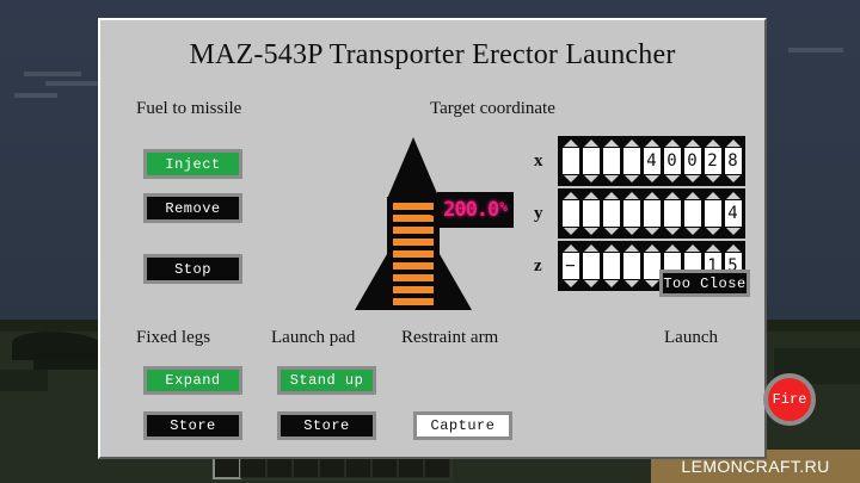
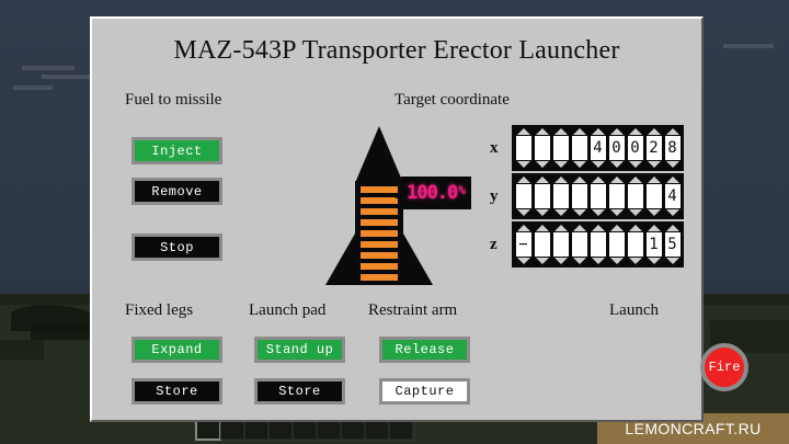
  LEMONCRAFT.RU
  MAZ-543P Transporter Erector Launcher
  Fuel to missile
  Target coordinate
  Fixed legs
  Launch pad
  Restraint arm
  Launch
  Inject
  Remove
  Stop
- 200.0
+ 100.0
  %
  x
  4
  0
  0
  2
  8
  y
  4
  z
  −
  1
  5
- Too Close
  Expand
  Store
  Stand up
  Store
+ Release
  Capture
  Fire
